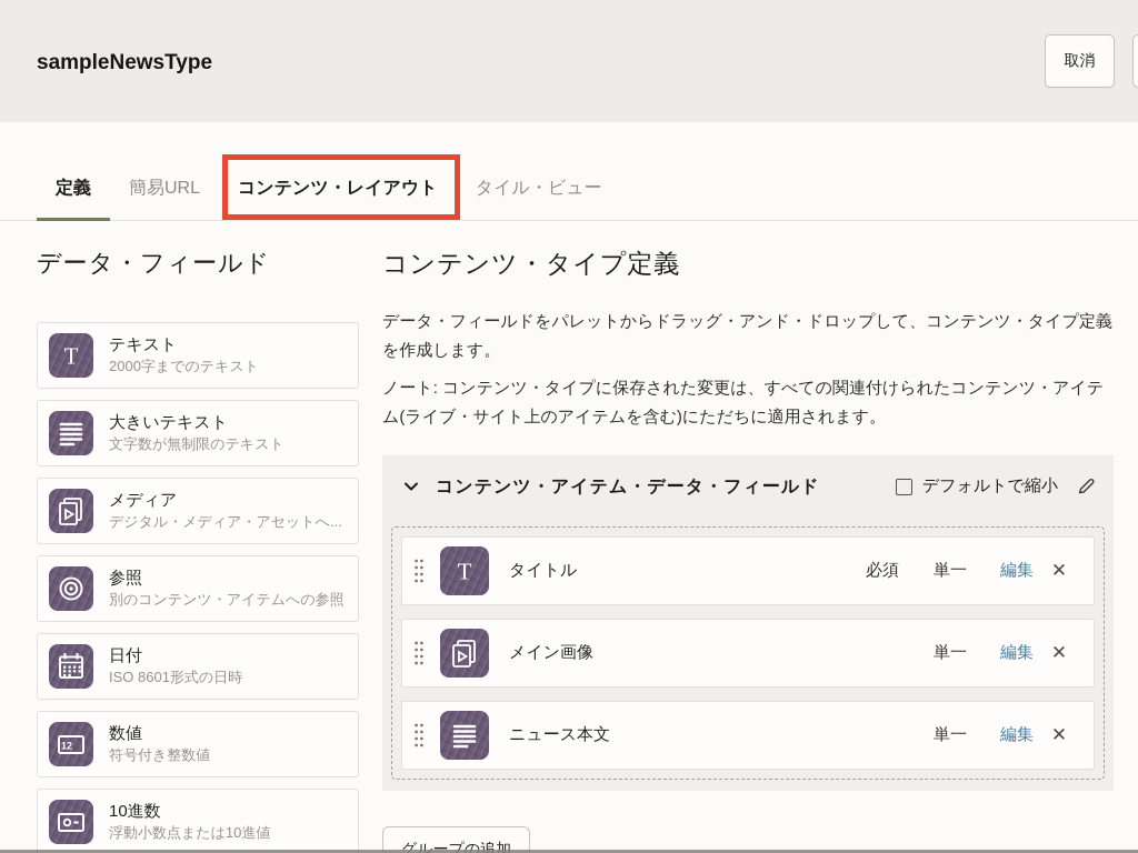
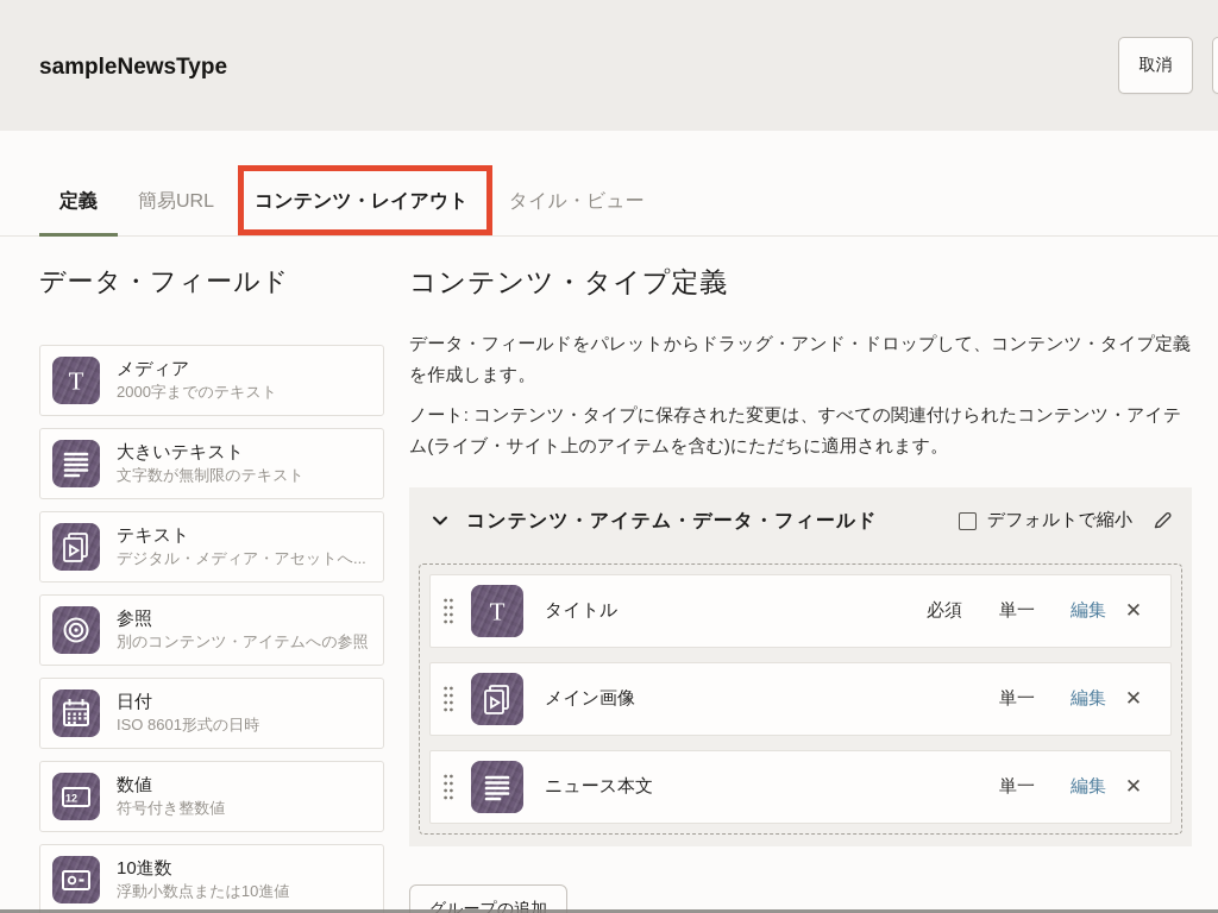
  sampleNewsType
  取消
  定義
  簡易URL
  コンテンツ・レイアウト
  タイル・ビュー
  データ・フィールド
  T
- テキスト
+ メディア
  2000字までのテキスト
  大きいテキスト
  文字数が無制限のテキスト
- メディア
+ テキスト
  デジタル・メディア・アセットへ...
  参照
  別のコンテンツ・アイテムへの参照
  日付
  ISO 8601形式の日時
  12
  数値
  符号付き整数値
  10進数
  浮動小数点または10進値
  コンテンツ・タイプ定義
  データ・フィールドをパレットからドラッグ・アンド・ドロップして、コンテンツ・タイプ定義を作成します。
  ノート: コンテンツ・タイプに保存された変更は、すべての関連付けられたコンテンツ・アイテム(ライブ・サイト上のアイテムを含む)にただちに適用されます。
  コンテンツ・アイテム・データ・フィールド
  デフォルトで縮小
  T
  タイトル
  必須
  単一
  編集
  ✕
  メイン画像
  単一
  編集
  ✕
  ニュース本文
  単一
  編集
  ✕
  グループの追加
